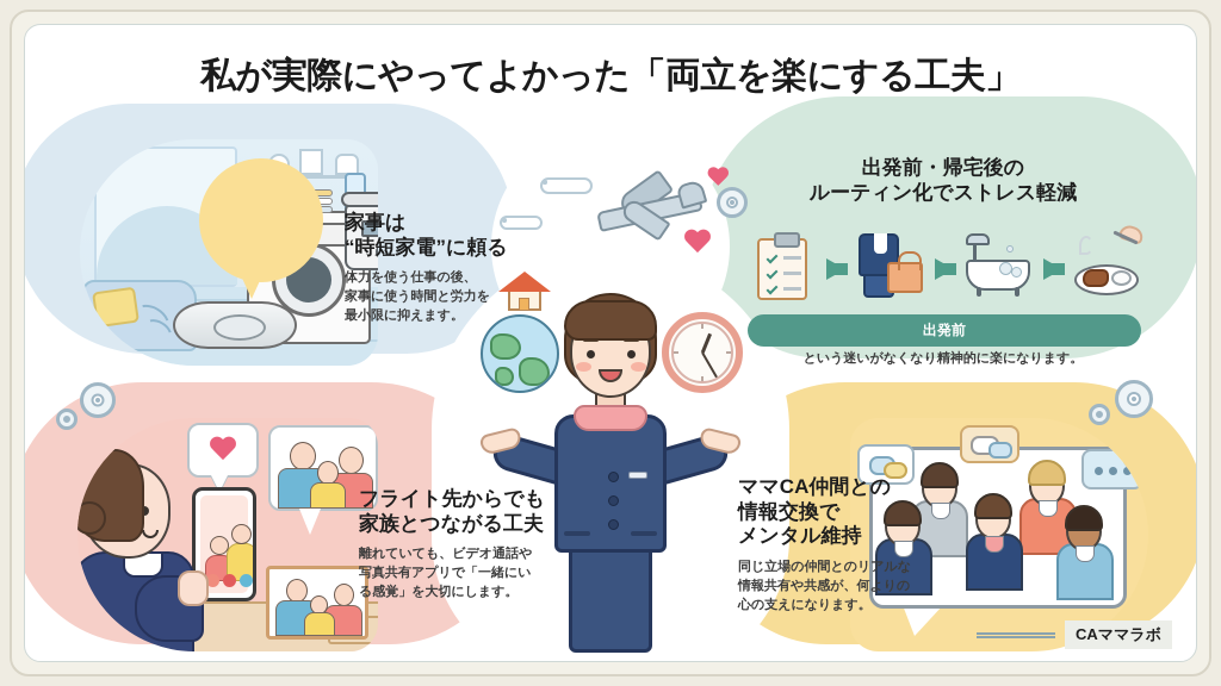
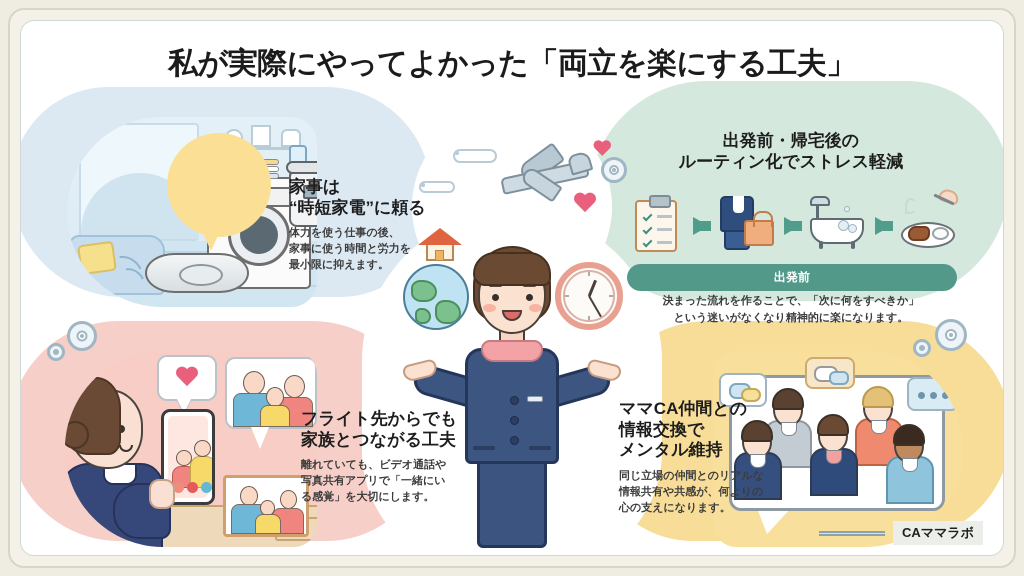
  私が実際にやってよかった「両立を楽にする工夫」
  家事は
  “時短家電”に頼る
  体力を使う仕事の後、
  家事に使う時間と労力を
  最小限に抑えます。
  出発前・帰宅後の
  ルーティン化でストレス軽減
  出発前
+ 決まった流れを作ることで、「次に何をすべきか」
  という迷いがなくなり精神的に楽になります。
  フライト先からでも
  家族とつながる工夫
  離れていても、ビデオ通話や
  写真共有アプリで「一緒にい
  る感覚」を大切にします。
  ママCA仲間との
  情報交換で
  メンタル維持
  同じ立場の仲間とのリアルな
  情報共有や共感が、何よりの
  心の支えになります。
  CAママラボ
